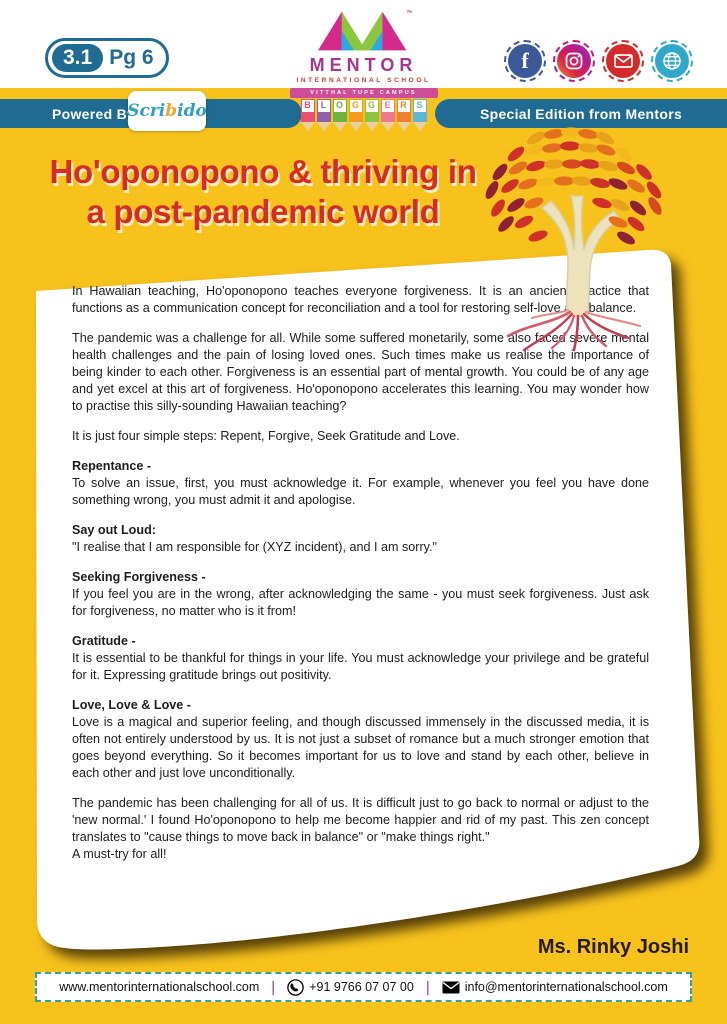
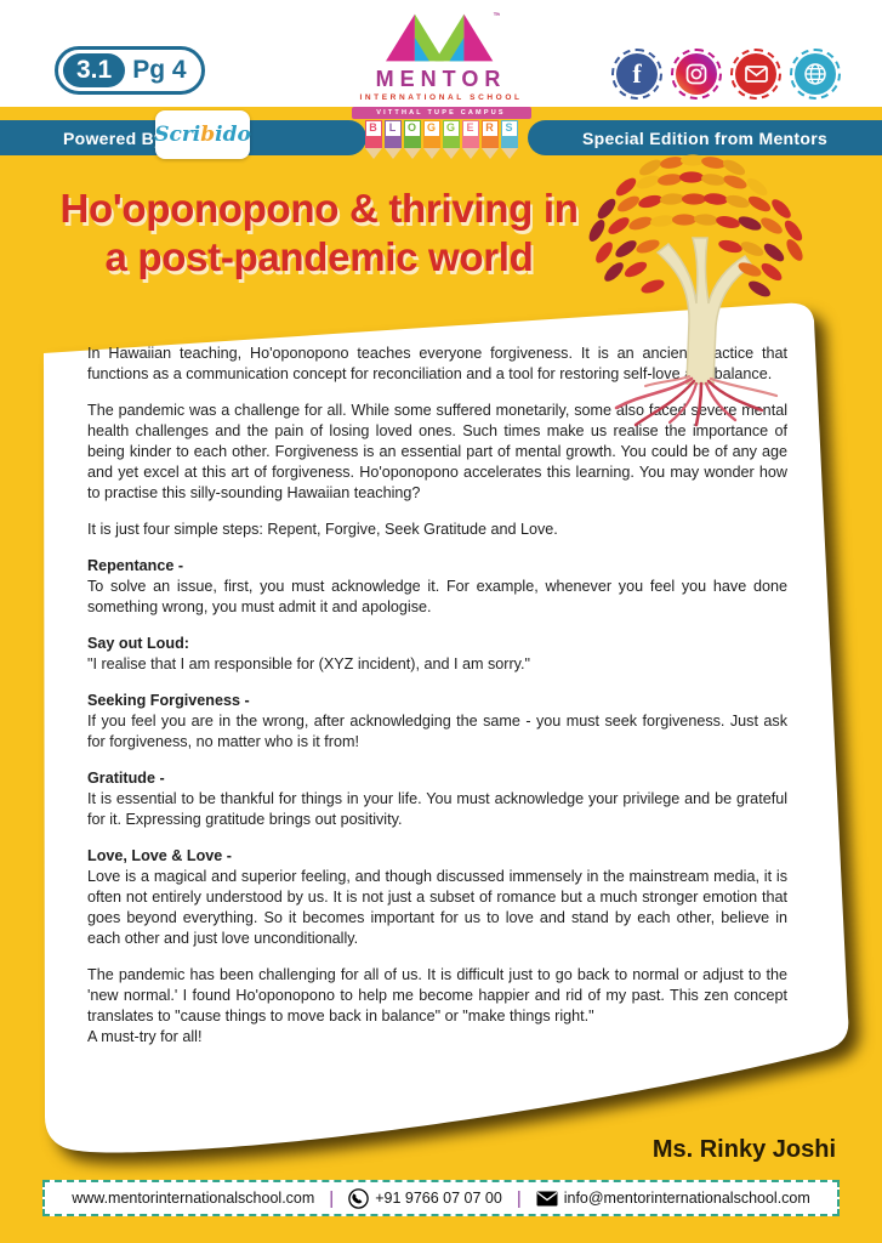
  3.1
- Pg 6
+ Pg 4
  f
  Powered B
  Scribido
  Special Edition from Mentors
  ™
  MENTOR
  B
  L
  O
  G
  G
  E
  R
  S
  Ho'oponopono & thriving in
  a post-pandemic world
  In Hawaiian teaching, Ho'oponopono teaches everyone forgiveness. It is an ancienactice that functions as a communication concept for reconciliation and a tool for restoring self-love balance.
  The pandemic was a challenge for all. While some suffered monetarily, some also fce sevee mntal health challenges and the pain of losing loved ones. Such times make us realise the importance of being kinder to each other. Forgiveness is an essential part of mental growth. You could be of any age and yet excel at this art of forgiveness. Ho'oponopono accelerates this learning. You may wonder how to practise this silly-sounding Hawaiian teaching?
  It is just four simple steps: Repent, Forgive, Seek Gratitude and Love.
  Repentance -
  To solve an issue, first, you must acknowledge it. For example, whenever you feel you have done something wrong, you must admit it and apologise.
  Say out Loud:
  "I realise that I am responsible for (XYZ incident), and I am sorry."
  Seeking Forgiveness -
  If you feel you are in the wrong, after acknowledging the same - you must seek forgiveness. Just ask for forgiveness, no matter who is it from!
  Gratitude -
  It is essential to be thankful for things in your life. You must acknowledge your privilege and be grateful for it. Expressing gratitude brings out positivity.
  Love, Love & Love -
- Love is a magical and superior feeling, and though discussed immensely in the discussed media, it is often not entirely understood by us. It is not just a subset of romance but a much stronger emotion that goes beyond everything. So it becomes important for us to love and stand by each other, believe in each other and just love unconditionally.
+ Love is a magical and superior feeling, and though discussed immensely in the mainstream media, it is often not entirely understood by us. It is not just a subset of romance but a much stronger emotion that goes beyond everything. So it becomes important for us to love and stand by each other, believe in each other and just love unconditionally.
  The pandemic has been challenging for all of us. It is difficult just to go back to normal or adjust to the 'new normal.' I found Ho'oponopono to help me become happier and rid of my past. This zen concept translates to "cause things to move back in balance" or "make things right."
  A must-try for all!
  Ms. Rinky Joshi
  www.mentorinternationalschool.com
  |
  +91 9766 07 07 00
  |
  info@mentorinternationalschool.com
